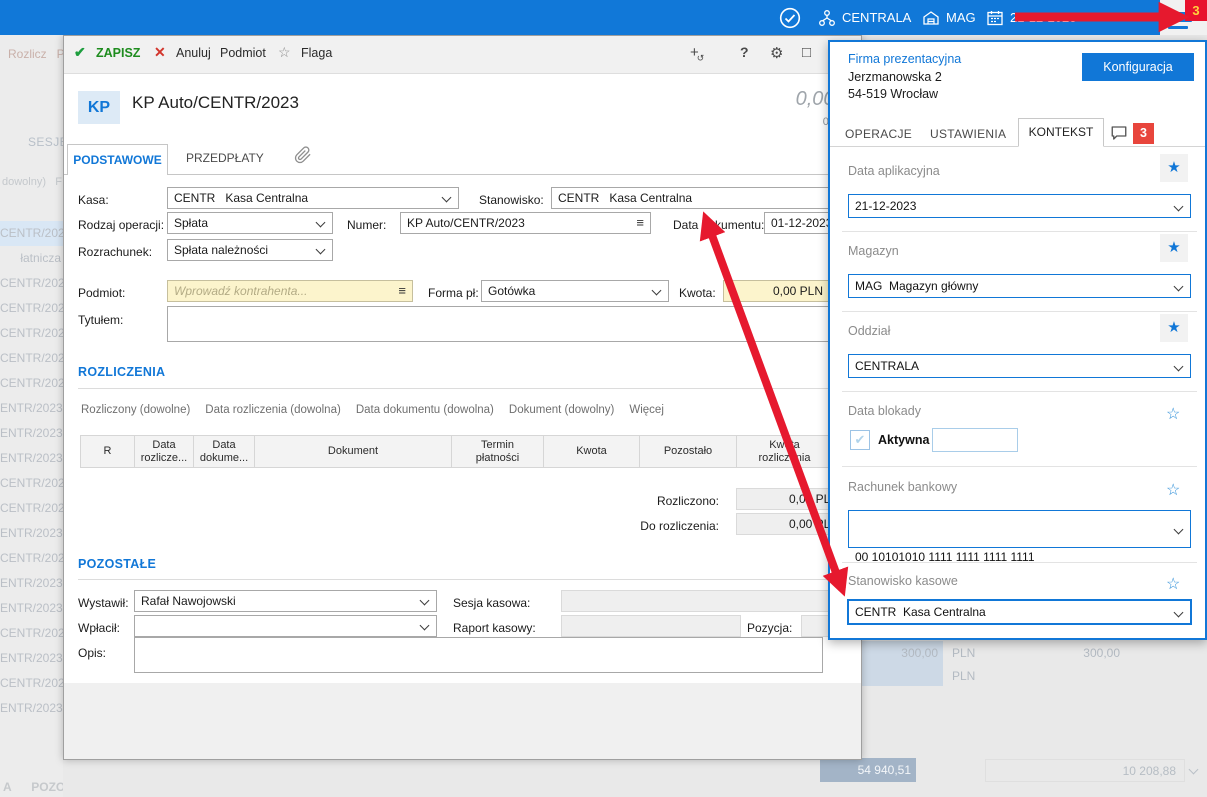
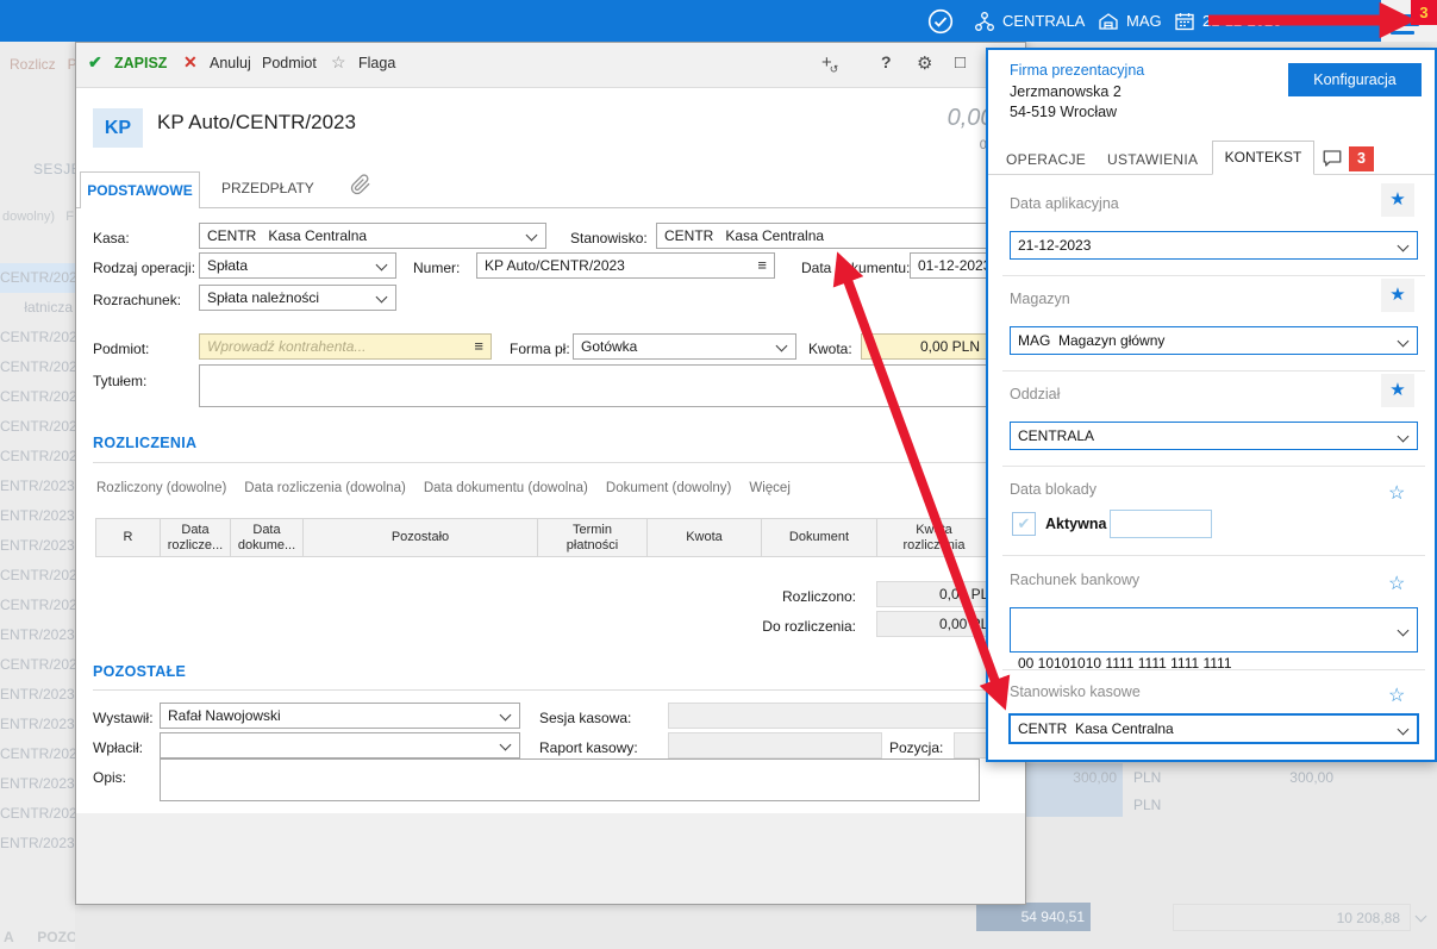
  Rozlicz P
  SESJ
  dowolny) F
  CENTR/202
  łatnicza
  CENTR/202
  CENTR/202
  CENTR/202
  CENTR/202
  CENTR/202
  ENTR/2023
  ENTR/2023
  ENTR/2023
  CENTR/202
  CENTR/202
  ENTR/2023
  CENTR/202
  ENTR/2023
  ENTR/2023
  CENTR/202
  ENTR/2023
  CENTR/202
  ENTR/2023
  A POZO
  300,00
  PLN
  300,00
  PLN
  54 940,51
  10 208,88
  ✔
  ZAPISZ
  ✕
  Anuluj
  Podmiot
  ☆
  Flaga
  +↺
  ?
  ⚙
  □
  KP
  KP Auto/CENTR/2023
  PODSTAWOWE
  PRZEDPŁATY
  Kasa:
  CENTR Kasa Centralna
  Stanowisko:
  CENTR Kasa Centralna
  Rodzaj operacji:
  Spłata
  Numer:
  KP Auto/CENTR/2023
  ≡
  Datakumentu:
  01-12-202
  Rozrachunek:
  Spłata należności
  Podmiot:
  Wprowadź kontrahenta...
  ≡
  Forma pł:
  Gotówka
  Kwota:
  0,00 PLN
  Tytułem:
  ROZLICZENIA
  Rozliczony (dowolne)
  Data rozliczenia (dowolna)
  Data dokumentu (dowolna)
  Dokument (dowolny)
  Więcej
  R
  Data
  rozlicze...
  Data
  dokume...
- Dokument
+ Pozostało
  Termin
  płatności
  Kwota
- Pozostało
+ Dokument
  rozlicznia
  Rozliczono:
  0,0 PL
  Do rozliczenia:
  0,00L
  POZOSTAŁE
  Wystawił:
  Rafał Nawojowski
  Sesja kasowa:
  Wpłacił:
  Raport kasowy:
  Pozycja:
  Opis:
  Firma prezentacyjna
  Jerzmanowska 2
  54-519 Wrocław
  Konfiguracja
  OPERACJE
  USTAWIENIA
  KONTEKST
  3
  Data aplikacyjna
  ★
  21-12-2023
  Magazyn
  ★
  MAG Magazyn główny
  Oddział
  ★
  CENTRALA
  Data blokady
  ☆
  ✔
  Aktywna
  Rachunek bankowy
  ☆
  00 10101010 1111 1111 1111 1111
  Stanowisko kasowe
  ☆
  CENTR Kasa Centralna
  CENTRALA
  MAG
  3
